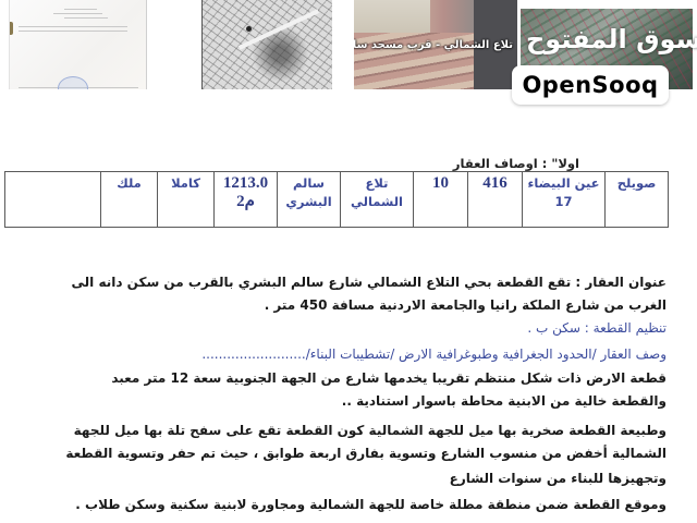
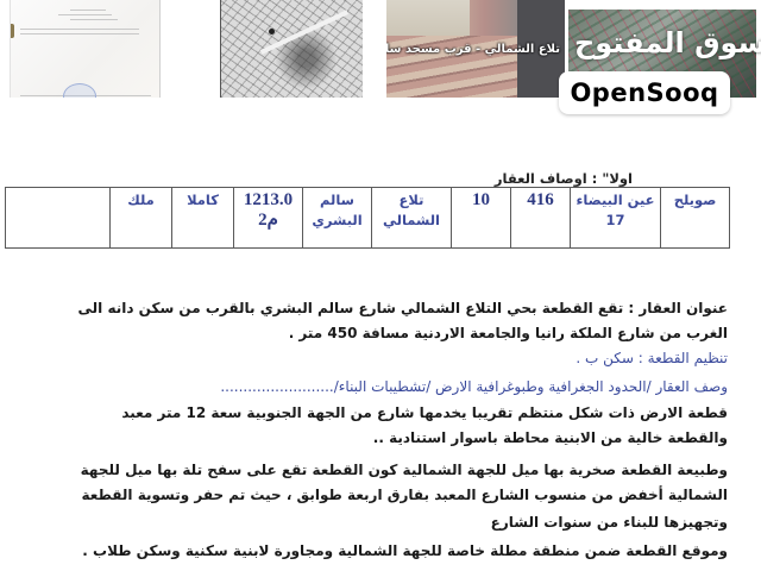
  تلاع الشمالي - قرب مسجد سل
  سوق المفتوح
  OpenSooq
  اولا" : اوصاف العقار
  صويلح	عين البيضاء 17	416	10	تلاع الشمالي	سالم البشري	1213.0 م2	كاملا	ملك
  عنوان العقار : تقع القطعة بحي التلاع الشمالي شارع سالم البشري بالقرب من سكن دانه الى
  الغرب من شارع الملكة رانيا والجامعة الاردنية مسافة 450 متر .
  تنظيم القطعة : سكن ب .
  وصف العقار /الحدود الجغرافية وطبوغرافية الارض /تشطيبات البناء/.........................
  قطعة الارض ذات شكل منتظم تقريبا يخدمها شارع من الجهة الجنوبية سعة 12 متر معبد
  والقطعة خالية من الابنية محاطة باسوار استنادية ..
  وطبيعة القطعة صخرية بها ميل للجهة الشمالية كون القطعة تقع على سفح تلة بها ميل للجهة
- الشمالية أخفض من منسوب الشارع وتسوية بفارق اربعة طوابق ، حيث تم حفر وتسوية القطعة
+ الشمالية أخفض من منسوب الشارع المعبد بفارق اربعة طوابق ، حيث تم حفر وتسوية القطعة
  وتجهيزها للبناء من سنوات الشارع
  وموقع القطعة ضمن منطقة مطلة خاصة للجهة الشمالية ومجاورة لابنية سكنية وسكن طلاب .
